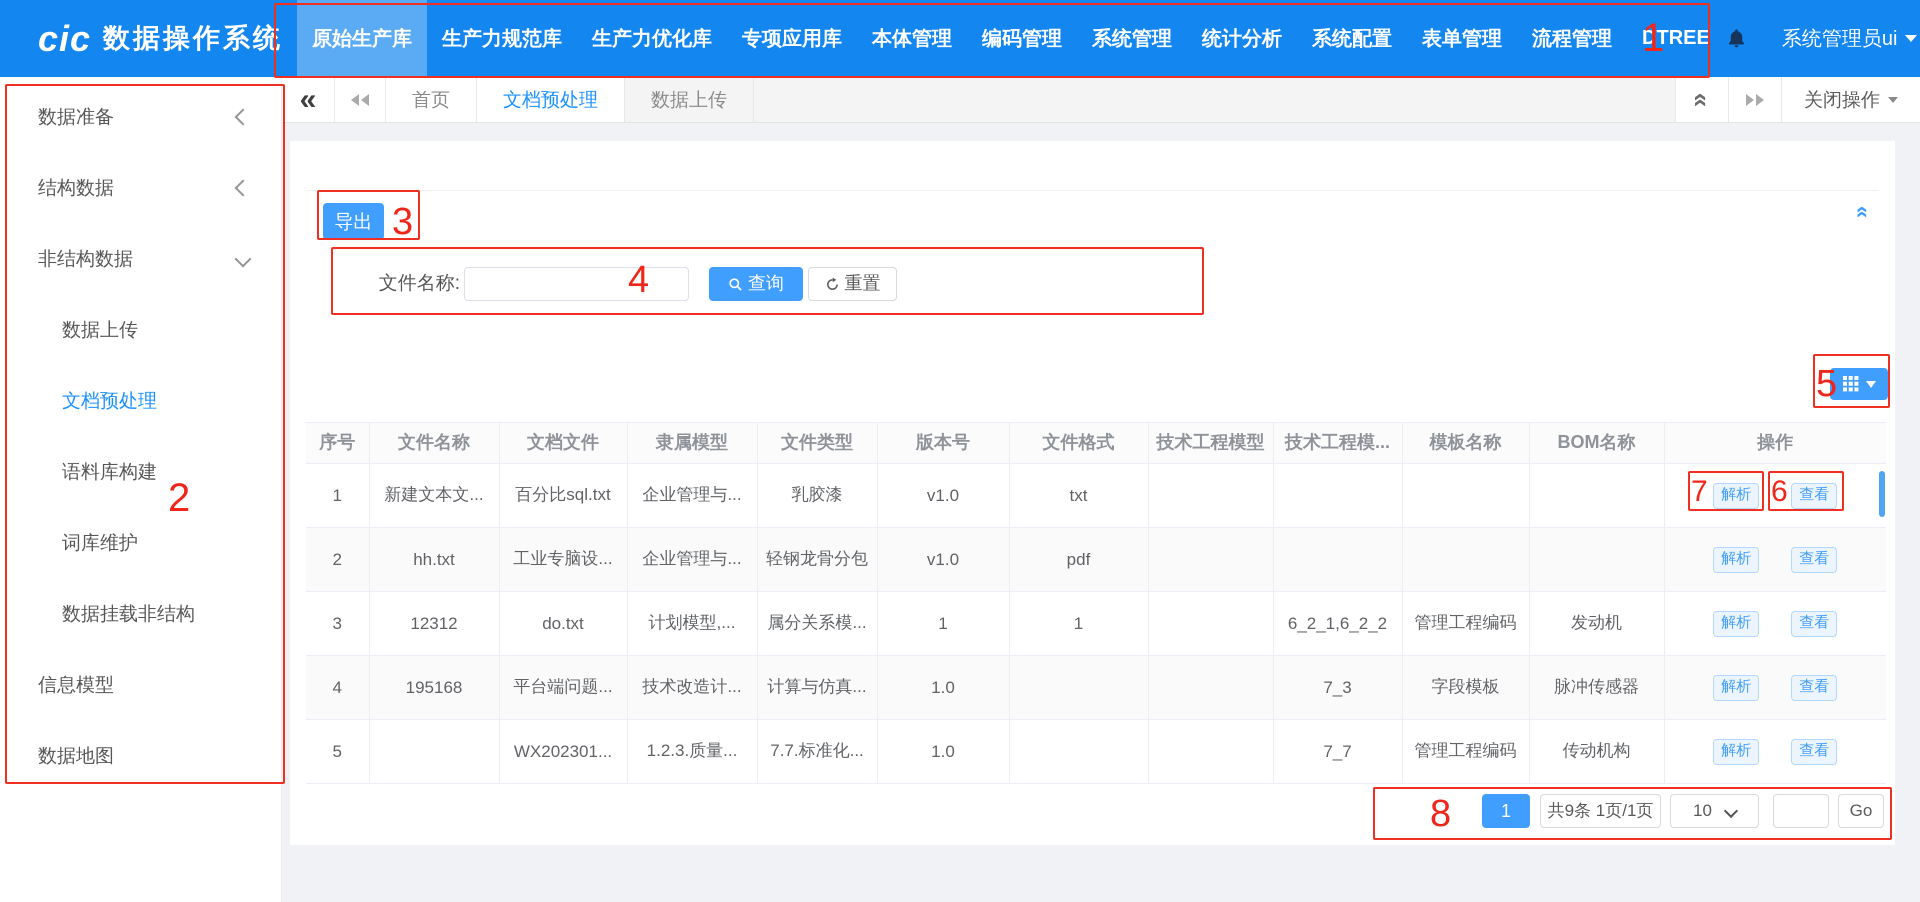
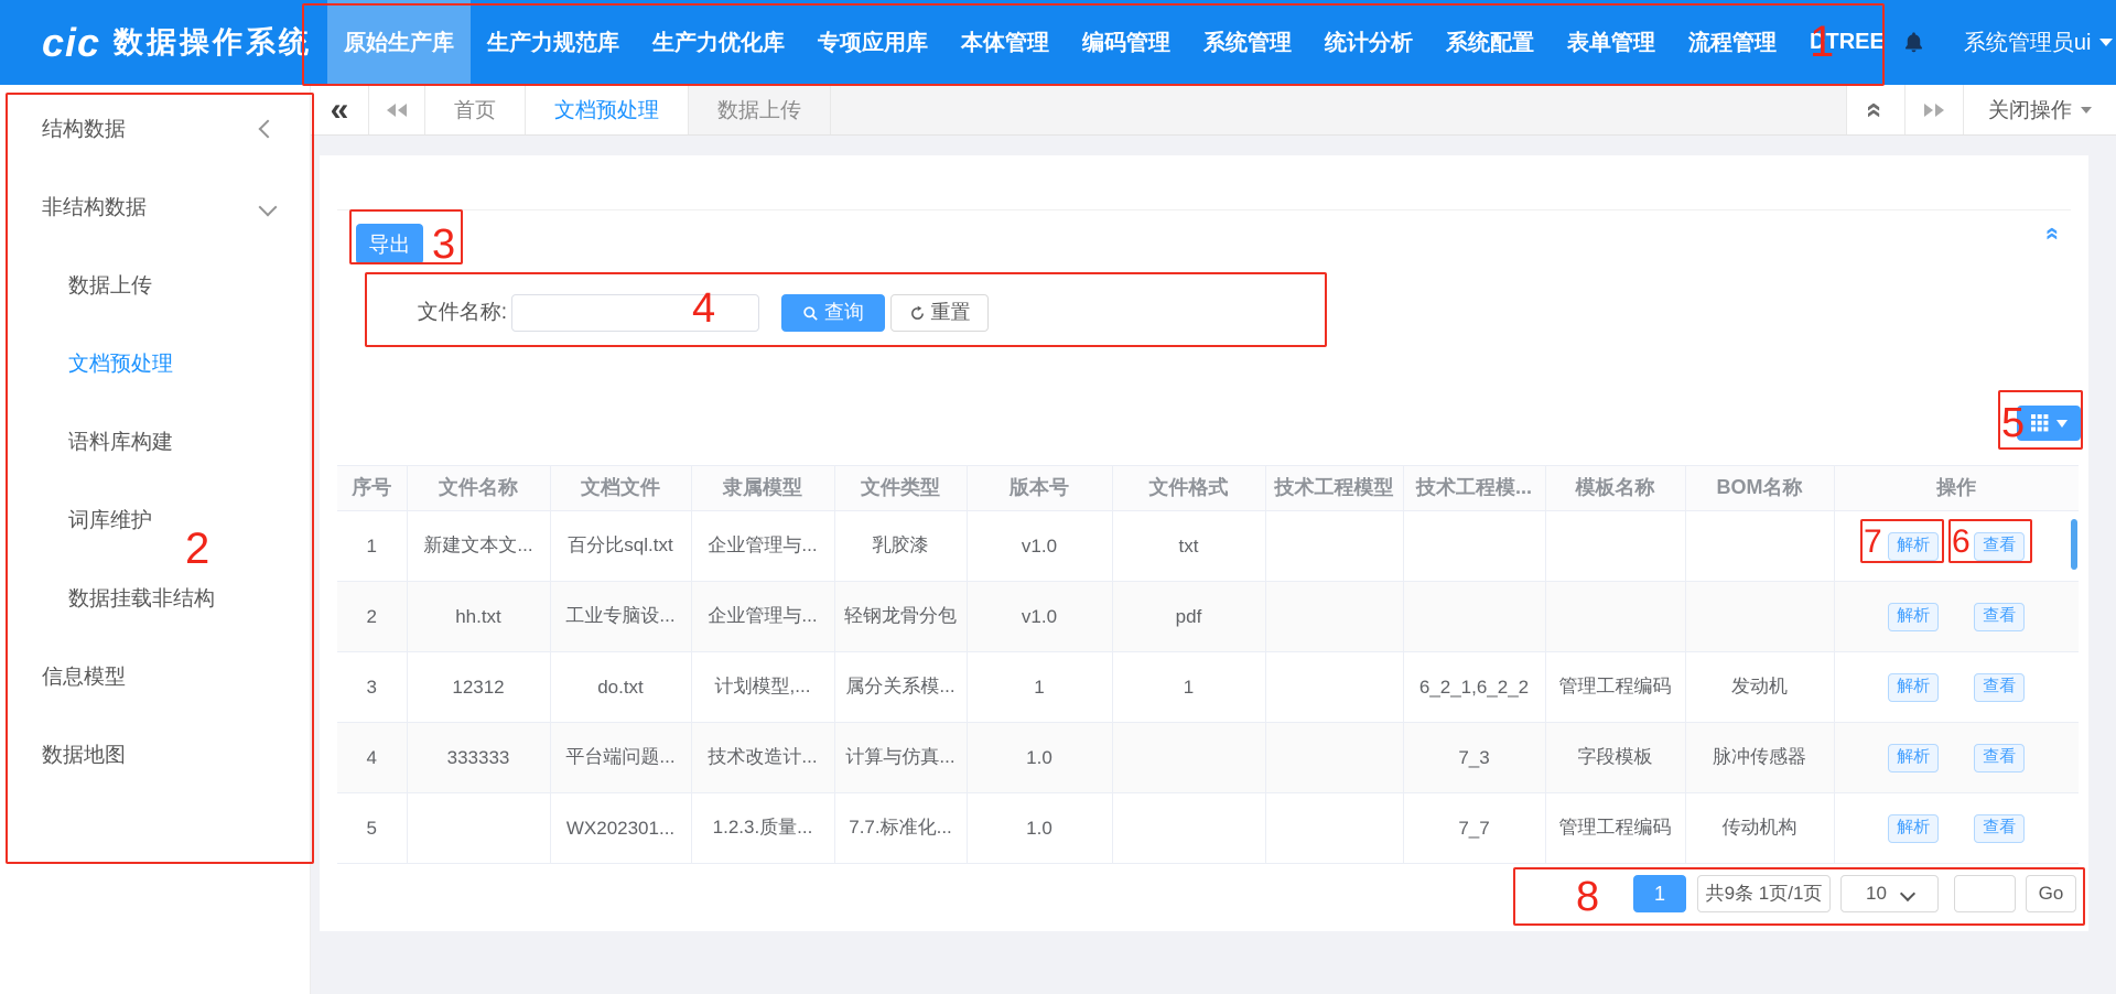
  cic
  数据操作系统
  原始生产库
  生产力规范库
  生产力优化库
  专项应用库
  本体管理
  编码管理
  系统管理
  统计分析
  系统配置
  表单管理
  流程管理
  DTREE
  系统管理员ui
  «
  首页
  文档预处理
  数据上传
  关闭操作
- 数据准备
  结构数据
  非结构数据
  数据上传
  文档预处理
  语料库构建
  词库维护
  数据挂载非结构
  信息模型
  数据地图
  导出
  文件名称:
  查询
  重置
  序号	文件名称	文档文件	隶属模型	文件类型	版本号	文件格式	技术工程模型	技术工程模...	模板名称	BOM名称	操作
  1	新建文本文...	百分比sql.txt	企业管理与...	乳胶漆	v1.0	txt					解析 查看
  2	hh.txt	工业专脑设...	企业管理与...	轻钢龙骨分包	v1.0	pdf					解析 查看
  3	12312	do.txt	计划模型,...	属分关系模...	1	1		6_2_1,6_2_2	管理工程编码	发动机	解析 查看
- 4	195168	平台端问题...	技术改造计...	计算与仿真...	1.0			7_3	字段模板	脉冲传感器	解析 查看
+ 4	333333	平台端问题...	技术改造计...	计算与仿真...	1.0			7_3	字段模板	脉冲传感器	解析 查看
  5		WX202301...	1.2.3.质量...	7.7.标准化...	1.0			7_7	管理工程编码	传动机构	解析 查看
  1
  共9条 1页/1页
  10
  Go
  1
  2
  3
  4
  5
  6
  7
  8
